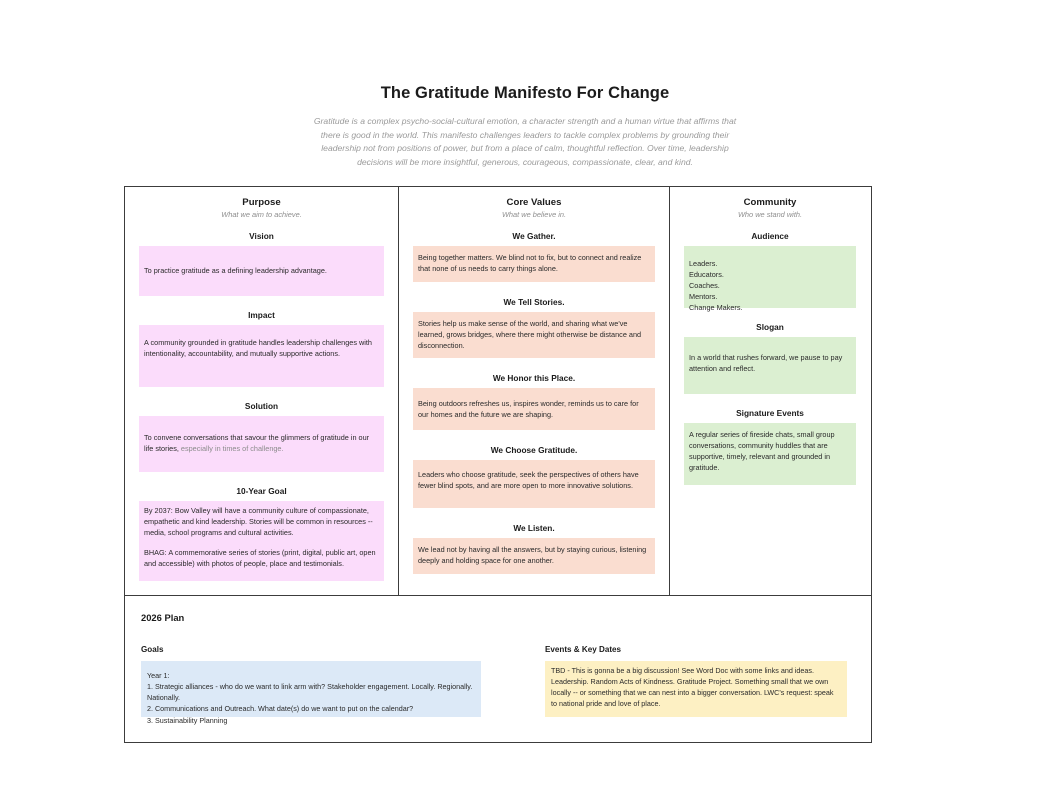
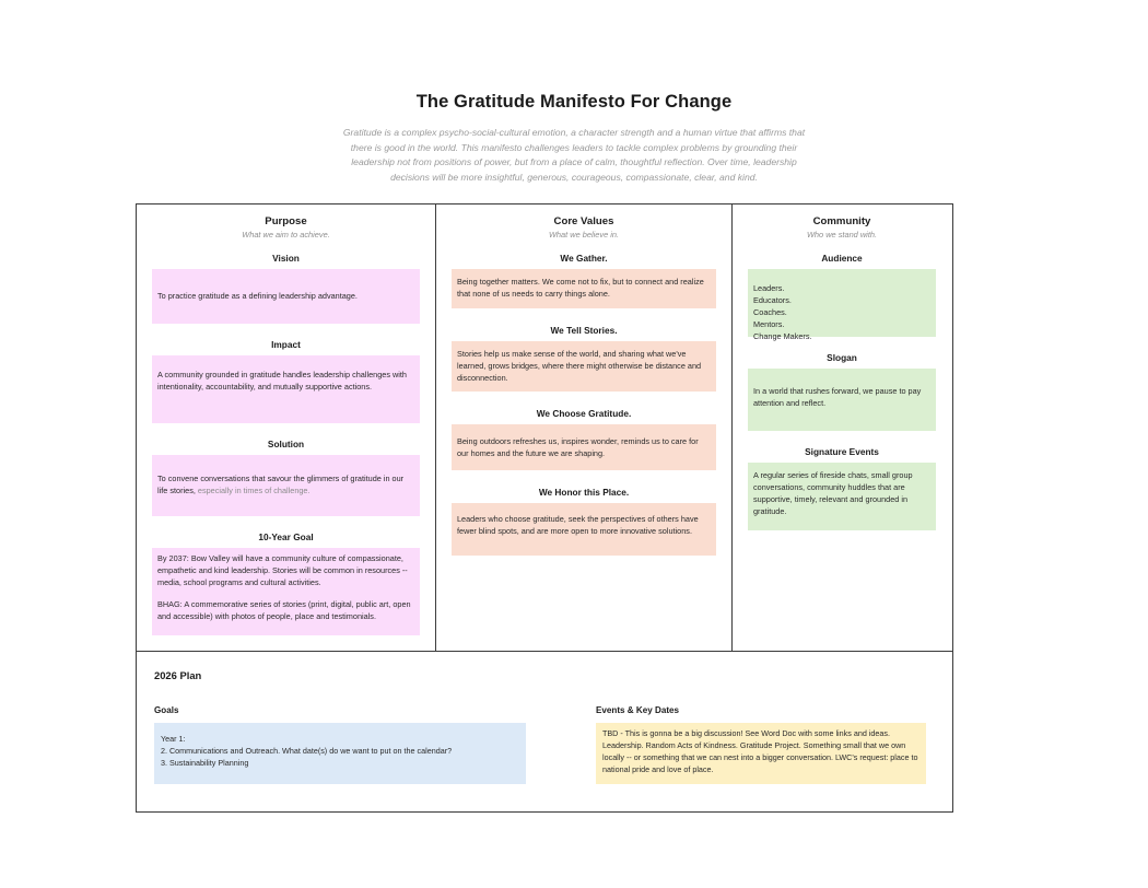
  The Gratitude Manifesto For Change
  Gratitude is a complex psycho-social-cultural emotion, a character strength and a human virtue that affirms that there is good in the world. This manifesto challenges leaders to tackle complex problems by grounding their leadership not from positions of power, but from a place of calm, thoughtful reflection. Over time, leadership decisions will be more insightful, generous, courageous, compassionate, clear, and kind.
  Purpose
  What we aim to achieve.
  Vision
  To practice gratitude as a defining leadership advantage.
  Impact
  A community grounded in gratitude handles leadership challenges with intentionality, accountability, and mutually supportive actions.
  Solution
  To convene conversations that savour the glimmers of gratitude in our life stories, especially in times of challenge.
  10-Year Goal
  By 2037: Bow Valley will have a community culture of compassionate, empathetic and kind leadership. Stories will be common in resources -- media, school programs and cultural activities.
  BHAG: A commemorative series of stories (print, digital, public art, open and accessible) with photos of people, place and testimonials.
  Core Values
  What we believe in.
  We Gather.
- Being together matters. We blind not to fix, but to connect and realize that none of us needs to carry things alone.
+ Being together matters. We come not to fix, but to connect and realize that none of us needs to carry things alone.
  We Tell Stories.
  Stories help us make sense of the world, and sharing what we've learned, grows bridges, where there might otherwise be distance and disconnection.
- We Honor this Place.
+ We Choose Gratitude.
  Being outdoors refreshes us, inspires wonder, reminds us to care for our homes and the future we are shaping.
- We Choose Gratitude.
+ We Honor this Place.
  Leaders who choose gratitude, seek the perspectives of others have fewer blind spots, and are more open to more innovative solutions.
- We Listen.
- We lead not by having all the answers, but by staying curious, listening deeply and holding space for one another.
  Community
  Who we stand with.
  Audience
  Leaders.
  Educators.
  Coaches.
  Mentors.
  Change Makers.
  Slogan
  In a world that rushes forward, we pause to pay attention and reflect.
  Signature Events
  A regular series of fireside chats, small group conversations, community huddles that are supportive, timely, relevant and grounded in gratitude.
  2026 Plan
  Goals
  Year 1:
- 1. Strategic alliances - who do we want to link arm with? Stakeholder engagement. Locally. Regionally. Nationally.
  2. Communications and Outreach. What date(s) do we want to put on the calendar?
  3. Sustainability Planning
  Events & Key Dates
- TBD - This is gonna be a big discussion! See Word Doc with some links and ideas. Leadership. Random Acts of Kindness. Gratitude Project. Something small that we own locally -- or something that we can nest into a bigger conversation. LWC's request: speak to national pride and love of place.
+ TBD - This is gonna be a big discussion! See Word Doc with some links and ideas. Leadership. Random Acts of Kindness. Gratitude Project. Something small that we own locally -- or something that we can nest into a bigger conversation. LWC's request: place to national pride and love of place.
